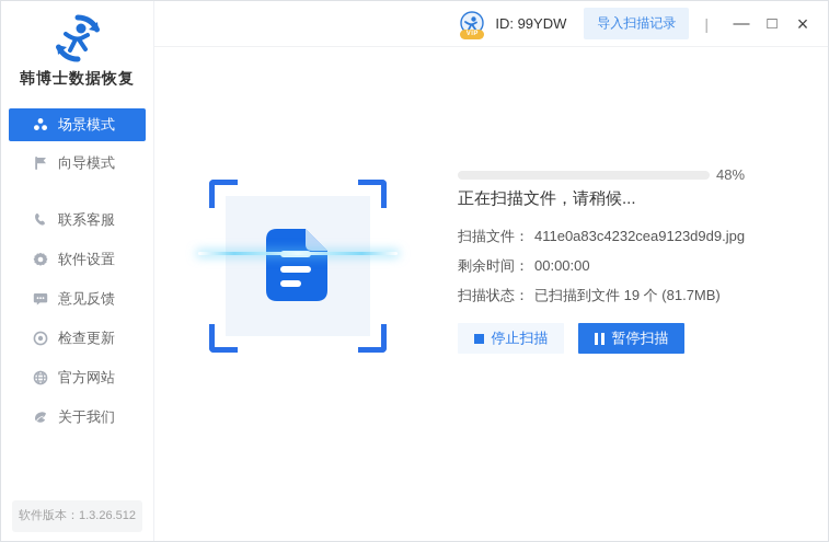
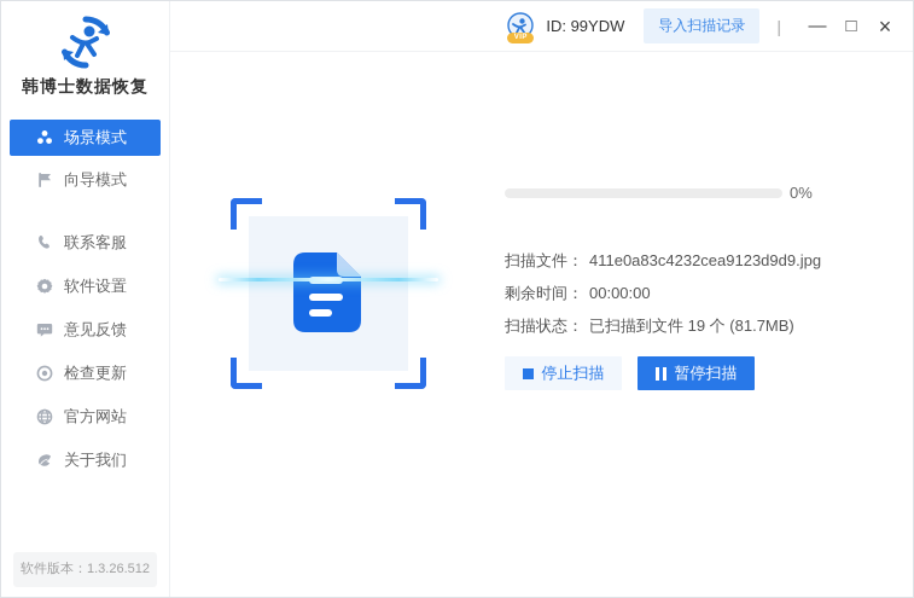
  韩博士数据恢复
  场景模式
  向导模式
  联系客服
  软件设置
  意见反馈
  检查更新
  官方网站
  关于我们
  软件版本：1.3.26.512
  ID: 99YDW
  导入扫描记录
  |
  —
  □
  ×
- 48%
+ 0%
- 正在扫描文件，请稍候...
  扫描文件： 411e0a83c4232cea9123d9d9.jpg
  剩余时间： 00:00:00
  扫描状态： 已扫描到文件 19 个 (81.7MB)
  停止扫描
  暂停扫描
